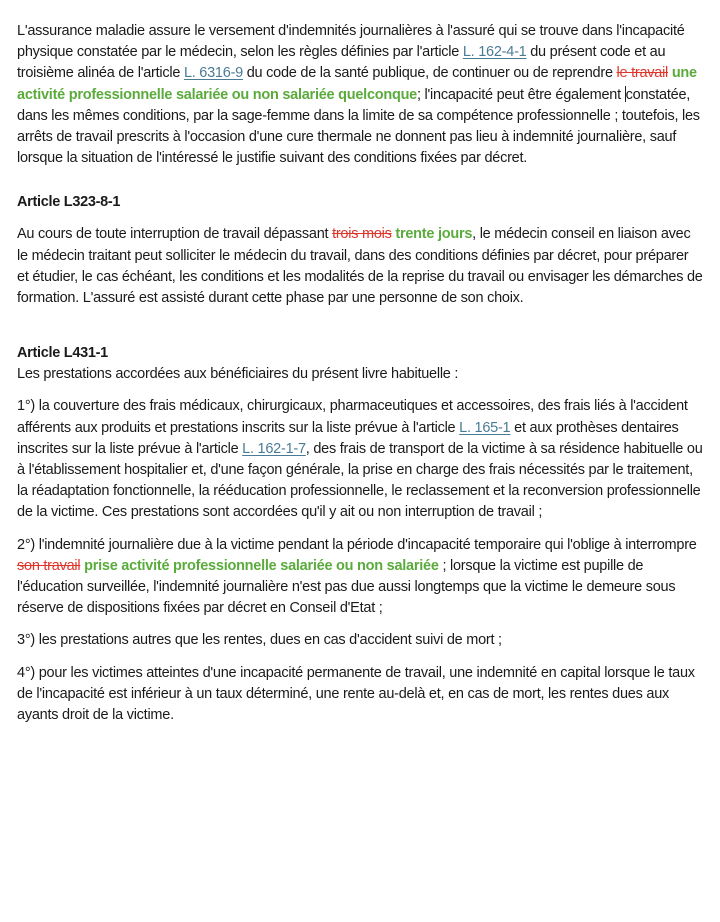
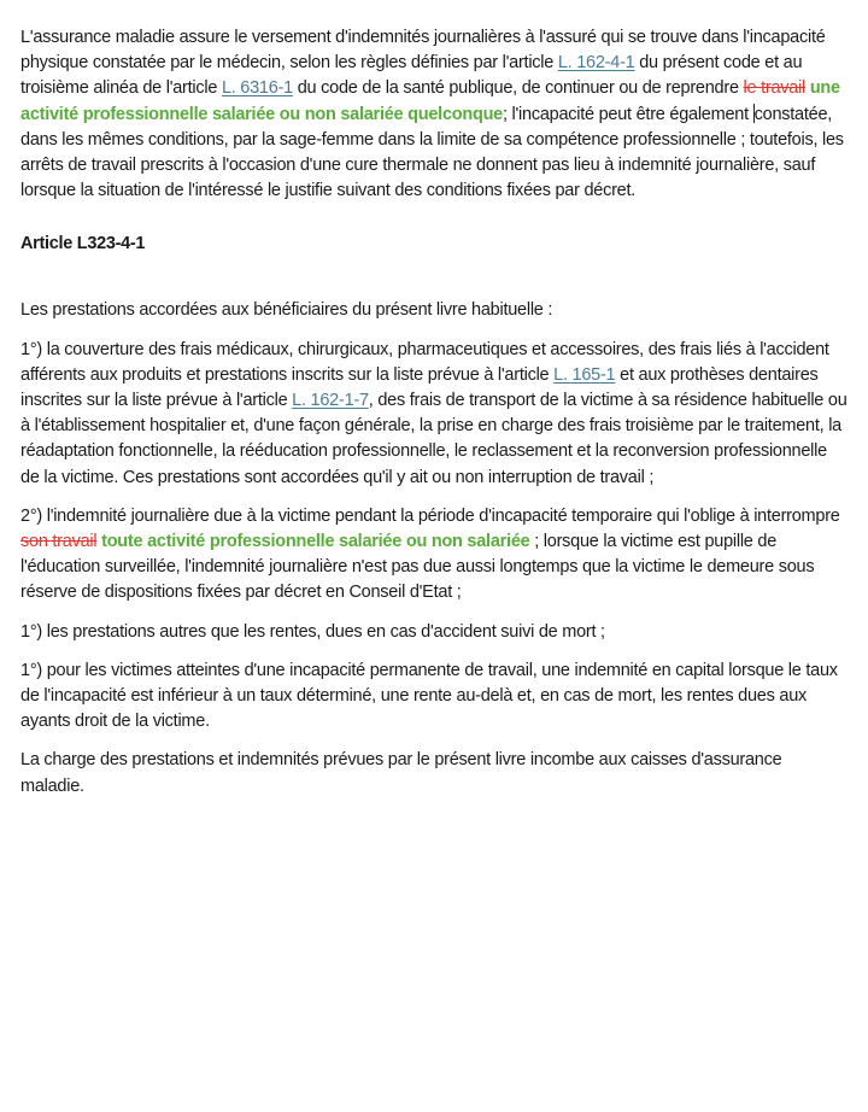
- L'assurance maladie assure le versement d'indemnités journalières à l'assuré qui se trouve dans l'incapacité physique constatée par le médecin, selon les règles définies par l'article L. 162-4-1 du présent code et au troisième alinéa de l'article L. 6316-9 du code de la santé publique, de continuer ou de reprendre le travail une activité professionnelle salariée ou non salariée quelconque; l'incapacité peut être également constatée, dans les mêmes conditions, par la sage-femme dans la limite de sa compétence professionnelle ; toutefois, les arrêts de travail prescrits à l'occasion d'une cure thermale ne donnent pas lieu à indemnité journalière, sauf lorsque la situation de l'intéressé le justifie suivant des conditions fixées par décret.
+ L'assurance maladie assure le versement d'indemnités journalières à l'assuré qui se trouve dans l'incapacité physique constatée par le médecin, selon les règles définies par l'article L. 162-4-1 du présent code et au troisième alinéa de l'article L. 6316-1 du code de la santé publique, de continuer ou de reprendre le travail une activité professionnelle salariée ou non salariée quelconque; l'incapacité peut être également constatée, dans les mêmes conditions, par la sage-femme dans la limite de sa compétence professionnelle ; toutefois, les arrêts de travail prescrits à l'occasion d'une cure thermale ne donnent pas lieu à indemnité journalière, sauf lorsque la situation de l'intéressé le justifie suivant des conditions fixées par décret.
- Article L323-8-1
+ Article L323-4-1
- Au cours de toute interruption de travail dépassant trois mois trente jours, le médecin conseil en liaison avec le médecin traitant peut solliciter le médecin du travail, dans des conditions définies par décret, pour préparer et étudier, le cas échéant, les conditions et les modalités de la reprise du travail ou envisager les démarches de formation. L'assuré est assisté durant cette phase par une personne de son choix.
- Article L431-1
  Les prestations accordées aux bénéficiaires du présent livre habituelle :
- 1°) la couverture des frais médicaux, chirurgicaux, pharmaceutiques et accessoires, des frais liés à l'accident afférents aux produits et prestations inscrits sur la liste prévue à l'article L. 165-1 et aux prothèses dentaires inscrites sur la liste prévue à l'article L. 162-1-7, des frais de transport de la victime à sa résidence habituelle ou à l'établissement hospitalier et, d'une façon générale, la prise en charge des frais nécessités par le traitement, la réadaptation fonctionnelle, la rééducation professionnelle, le reclassement et la reconversion professionnelle de la victime. Ces prestations sont accordées qu'il y ait ou non interruption de travail ;
+ 1°) la couverture des frais médicaux, chirurgicaux, pharmaceutiques et accessoires, des frais liés à l'accident afférents aux produits et prestations inscrits sur la liste prévue à l'article L. 165-1 et aux prothèses dentaires inscrites sur la liste prévue à l'article L. 162-1-7, des frais de transport de la victime à sa résidence habituelle ou à l'établissement hospitalier et, d'une façon générale, la prise en charge des frais troisième par le traitement, la réadaptation fonctionnelle, la rééducation professionnelle, le reclassement et la reconversion professionnelle de la victime. Ces prestations sont accordées qu'il y ait ou non interruption de travail ;
- 2°) l'indemnité journalière due à la victime pendant la période d'incapacité temporaire qui l'oblige à interrompre son travail prise activité professionnelle salariée ou non salariée ; lorsque la victime est pupille de l'éducation surveillée, l'indemnité journalière n'est pas due aussi longtemps que la victime le demeure sous réserve de dispositions fixées par décret en Conseil d'Etat ;
+ 2°) l'indemnité journalière due à la victime pendant la période d'incapacité temporaire qui l'oblige à interrompre son travail toute activité professionnelle salariée ou non salariée ; lorsque la victime est pupille de l'éducation surveillée, l'indemnité journalière n'est pas due aussi longtemps que la victime le demeure sous réserve de dispositions fixées par décret en Conseil d'Etat ;
- 3°) les prestations autres que les rentes, dues en cas d'accident suivi de mort ;
+ 1°) les prestations autres que les rentes, dues en cas d'accident suivi de mort ;
- 4°) pour les victimes atteintes d'une incapacité permanente de travail, une indemnité en capital lorsque le taux de l'incapacité est inférieur à un taux déterminé, une rente au-delà et, en cas de mort, les rentes dues aux ayants droit de la victime.
+ 1°) pour les victimes atteintes d'une incapacité permanente de travail, une indemnité en capital lorsque le taux de l'incapacité est inférieur à un taux déterminé, une rente au-delà et, en cas de mort, les rentes dues aux ayants droit de la victime.
+ La charge des prestations et indemnités prévues par le présent livre incombe aux caisses d'assurance maladie.
